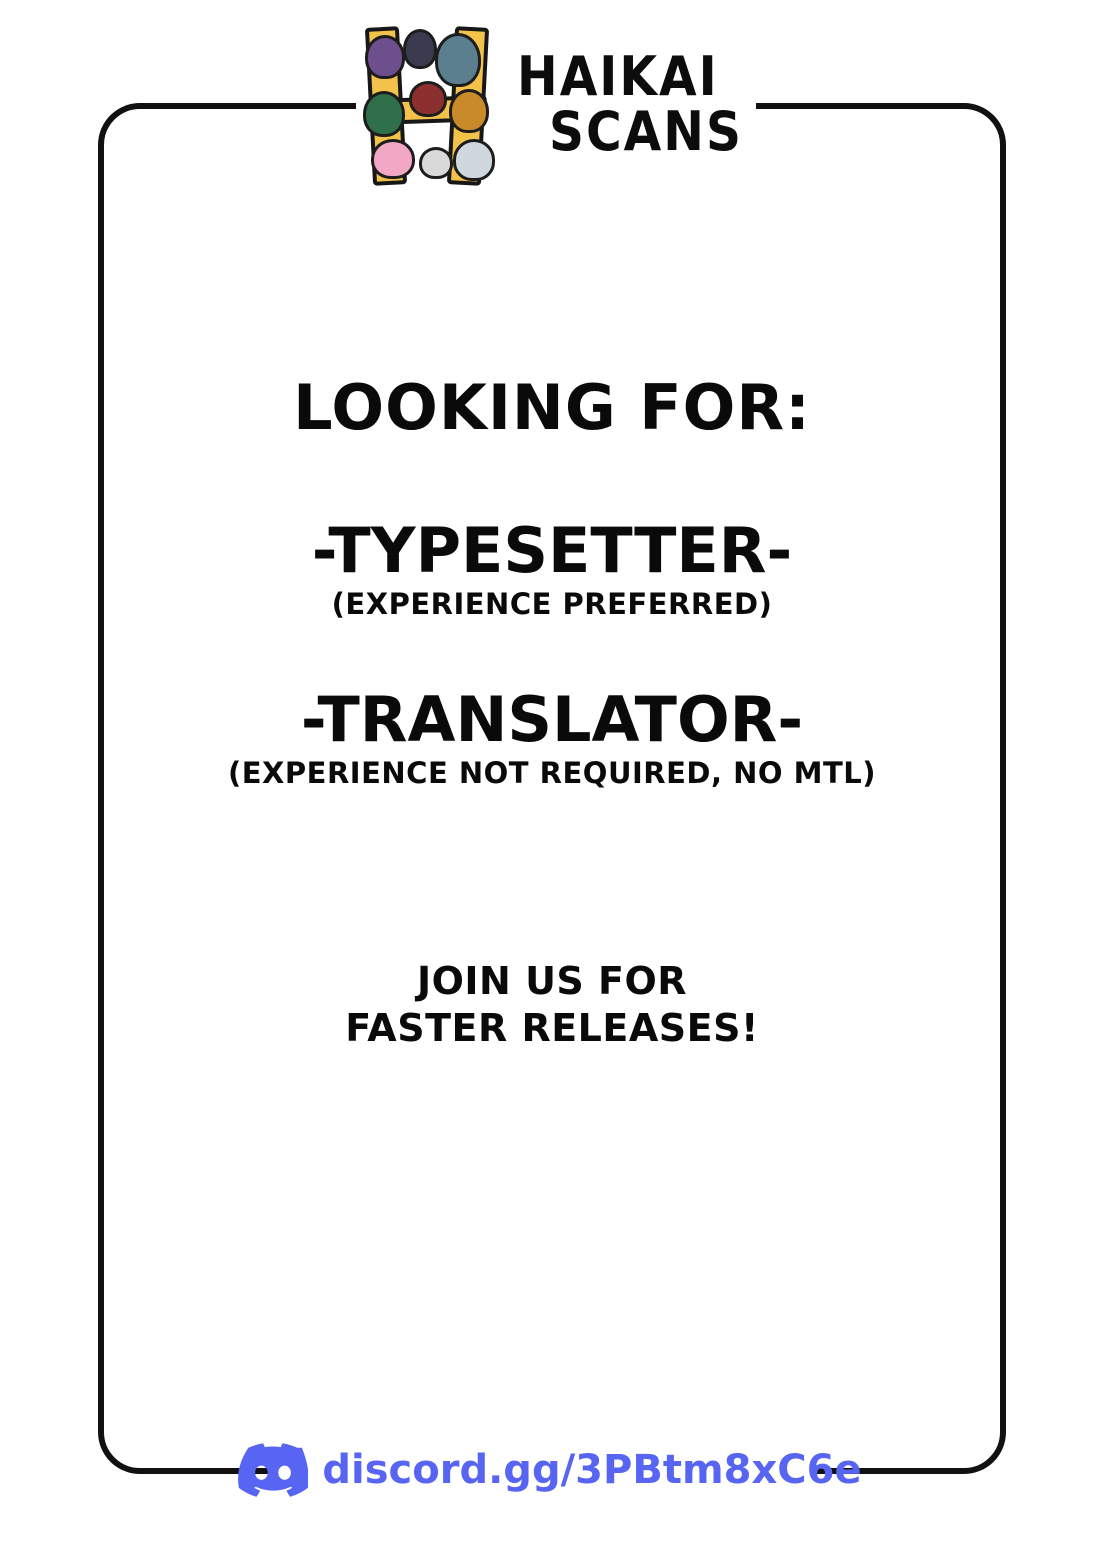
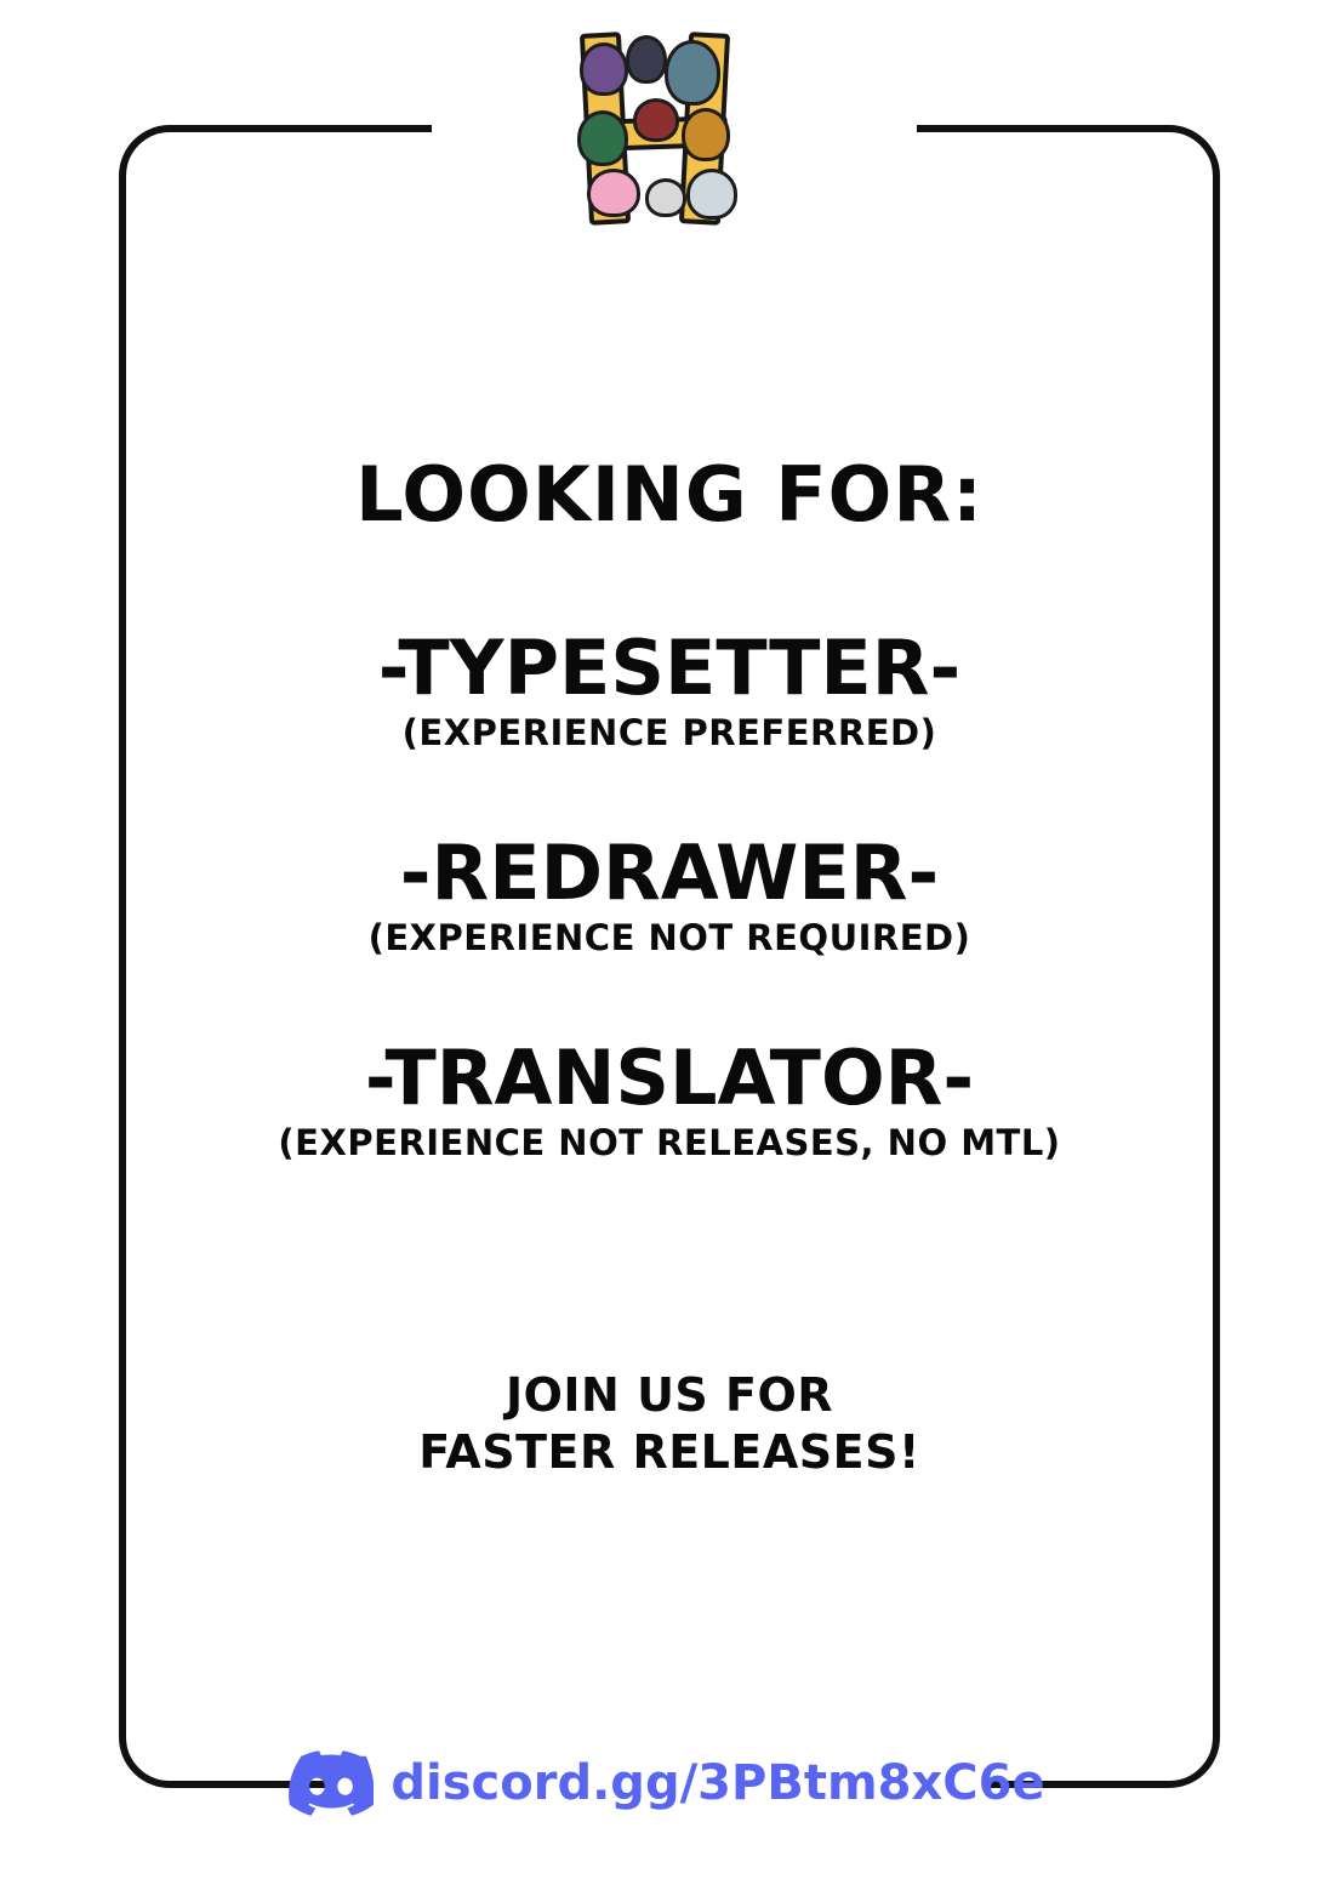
- HAIKAI
- SCANS
  LOOKING FOR:
  -TYPESETTER-
  (EXPERIENCE PREFERRED)
+ -REDRAWER-
+ (EXPERIENCE NOT REQUIRED)
  -TRANSLATOR-
- (EXPERIENCE NOT REQUIRED, NO MTL)
+ (EXPERIENCE NOT RELEASES, NO MTL)
  JOIN US FOR
  FASTER RELEASES!
  discord.gg/3PBtm8xC6e
